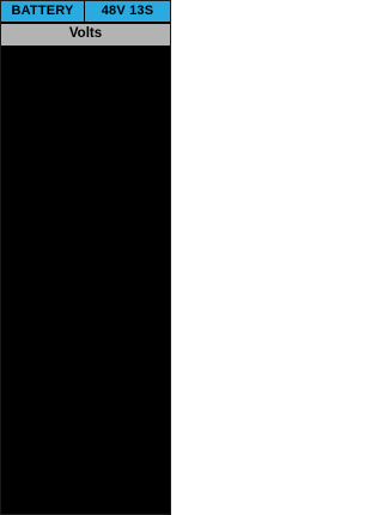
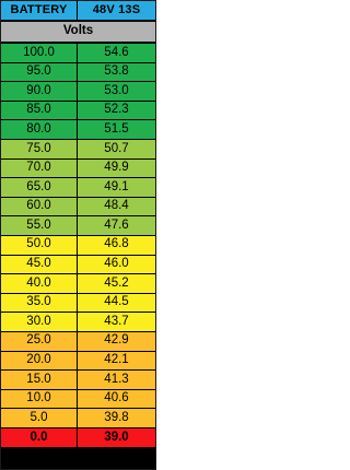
  BATTERY
  48V 13S
  Volts
+ 100.0
+ 54.6
+ 95.0
+ 53.8
+ 90.0
+ 53.0
+ 85.0
+ 52.3
+ 80.0
+ 51.5
+ 75.0
+ 50.7
+ 70.0
+ 49.9
+ 65.0
+ 49.1
+ 60.0
+ 48.4
+ 55.0
+ 47.6
+ 50.0
+ 46.8
+ 45.0
+ 46.0
+ 40.0
+ 45.2
+ 35.0
+ 44.5
+ 30.0
+ 43.7
+ 25.0
+ 42.9
+ 20.0
+ 42.1
+ 15.0
+ 41.3
+ 10.0
+ 40.6
+ 5.0
+ 39.8
+ 0.0
+ 39.0
